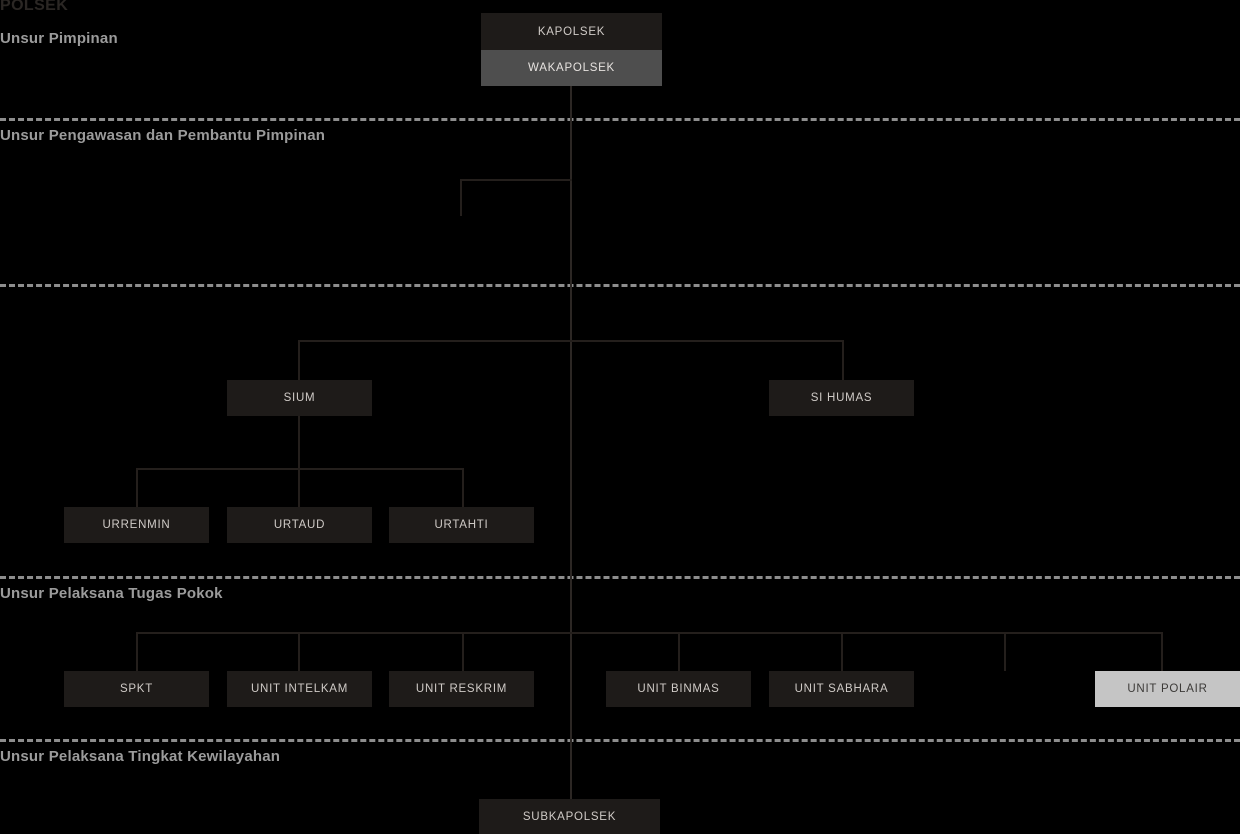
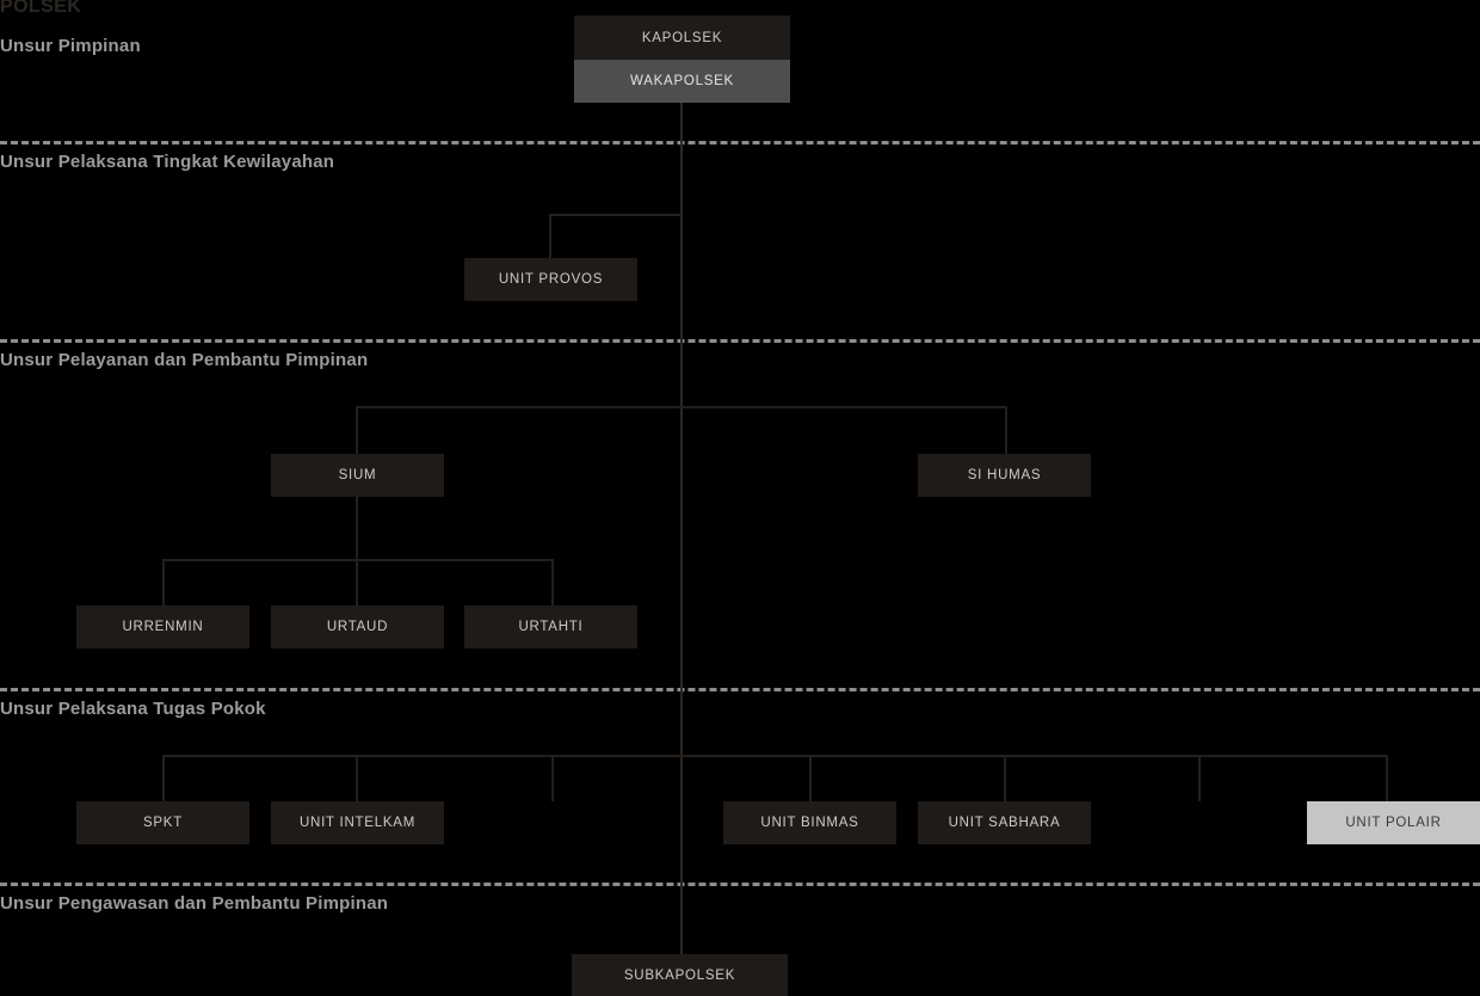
  POLSEK
  Unsur Pimpinan
- Unsur Pengawasan dan Pembantu Pimpinan
+ Unsur Pelaksana Tingkat Kewilayahan
+ Unsur Pelayanan dan Pembantu Pimpinan
  Unsur Pelaksana Tugas Pokok
- Unsur Pelaksana Tingkat Kewilayahan
+ Unsur Pengawasan dan Pembantu Pimpinan
  KAPOLSEK
  WAKAPOLSEK
+ UNIT PROVOS
  SIUM
  SI HUMAS
  URRENMIN
  URTAUD
  URTAHTI
  SPKT
  UNIT INTELKAM
- UNIT RESKRIM
  UNIT BINMAS
  UNIT SABHARA
  UNIT POLAIR
  SUBKAPOLSEK
